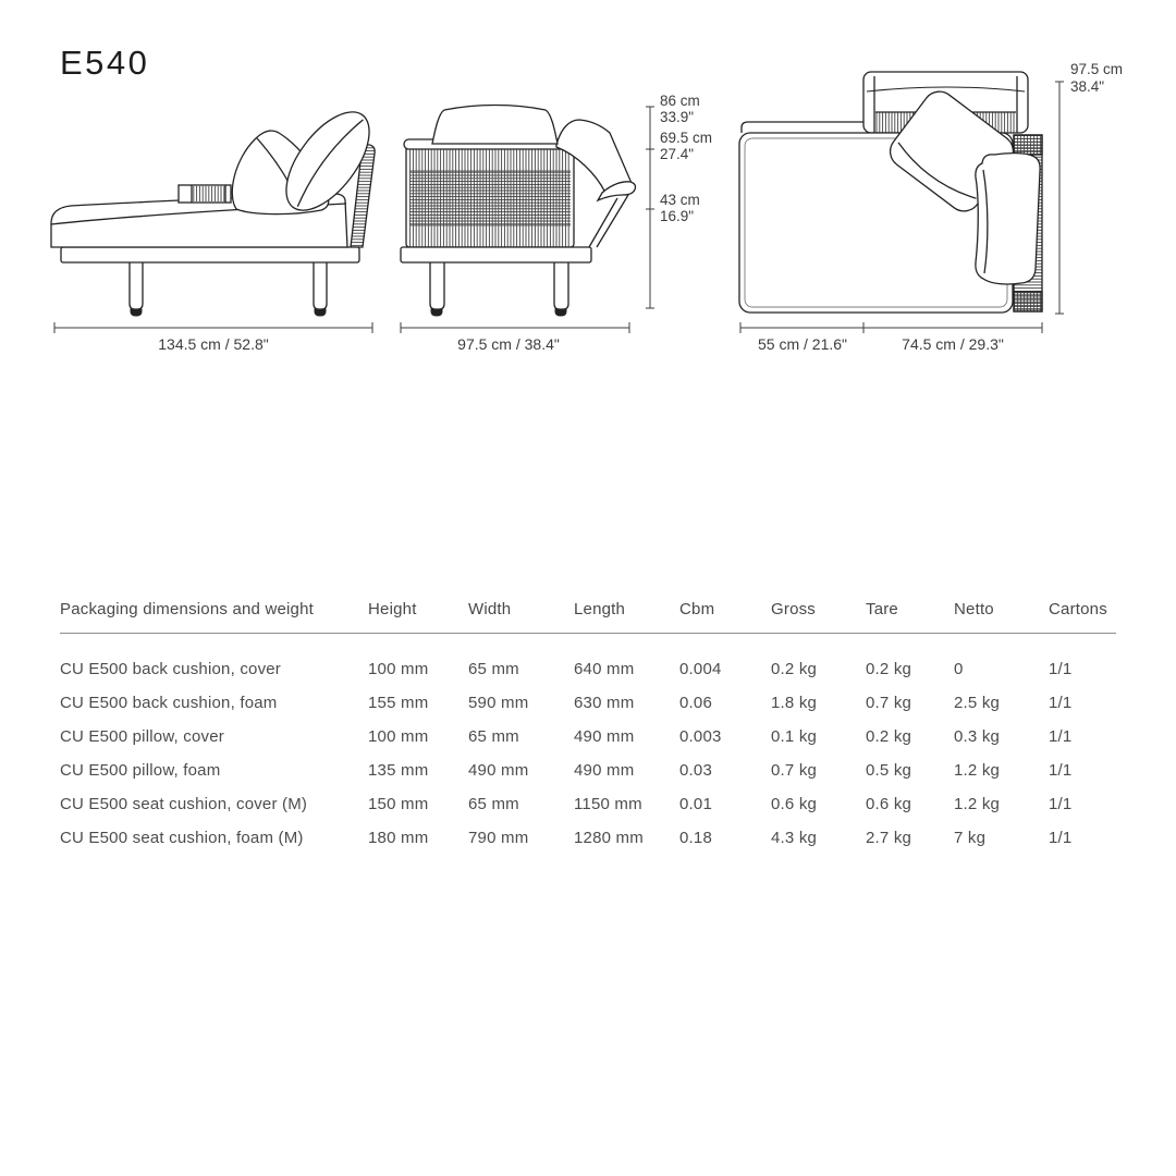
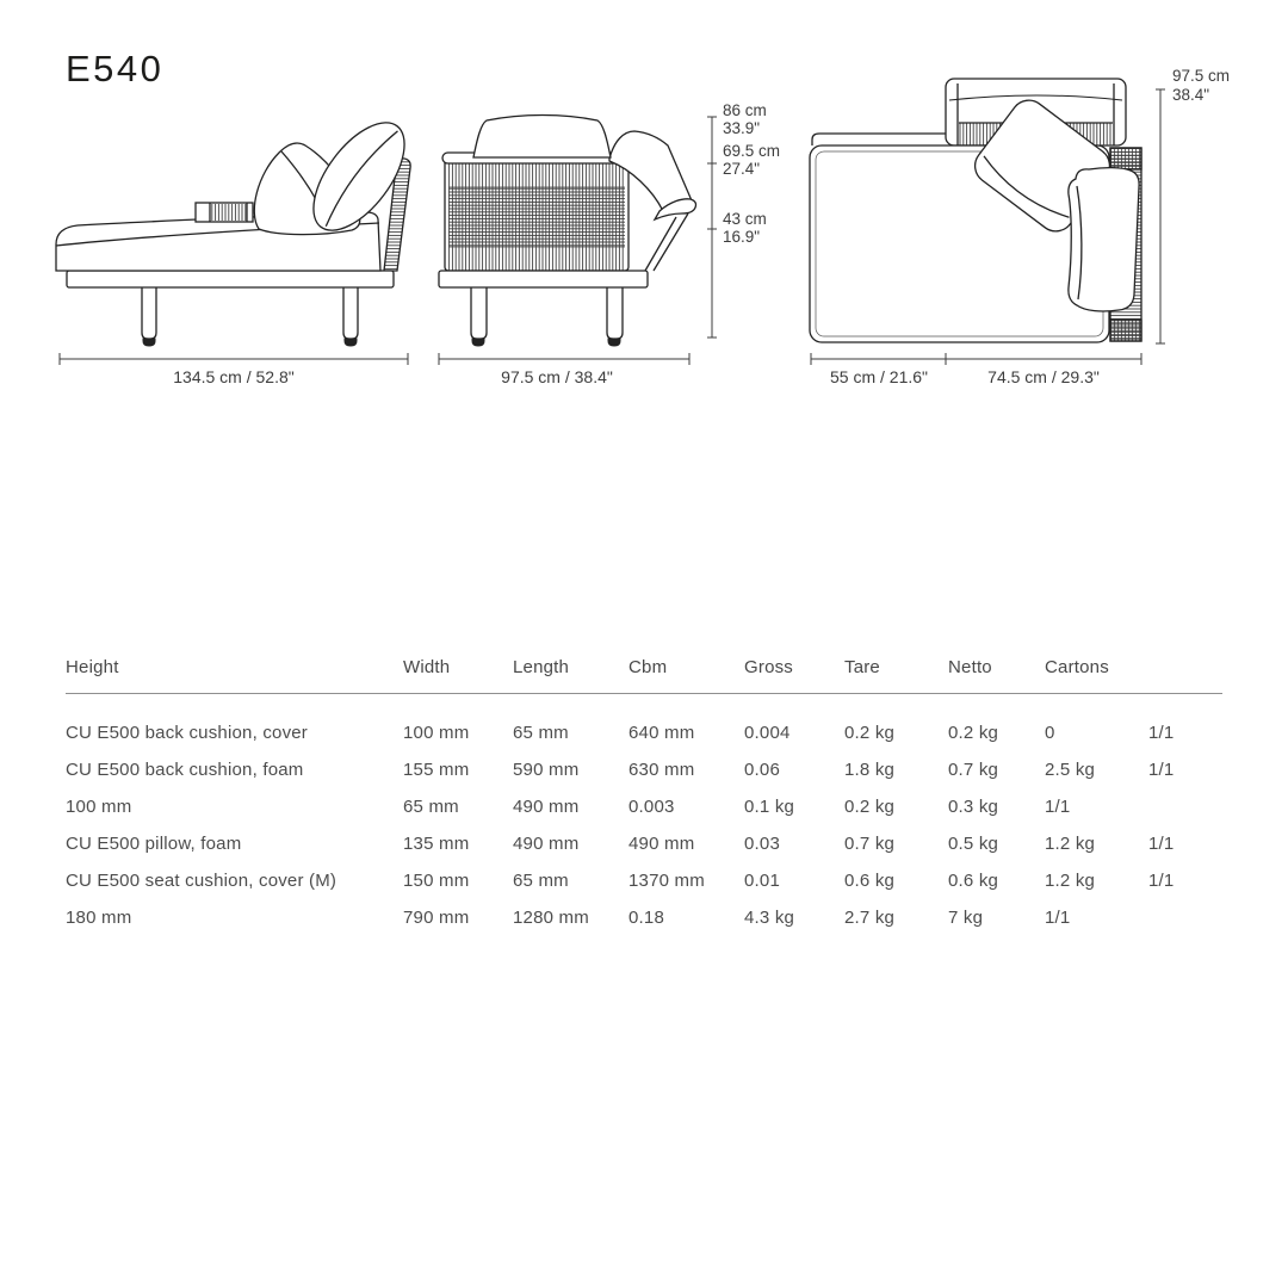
  E540
  134.5 cm / 52.8"
  97.5 cm / 38.4"
  86 cm
  33.9"
  69.5 cm
  27.4"
  43 cm
  16.9"
  55 cm / 21.6"
  74.5 cm / 29.3"
  97.5 cm
  38.4"
- Packaging dimensions and weight
  Height
  Width
  Length
  Cbm
  Gross
  Tare
  Netto
  Cartons
  CU E500 back cushion, cover
  100 mm
  65 mm
  640 mm
  0.004
  0.2 kg
  0.2 kg
  0
  1/1
  CU E500 back cushion, foam
  155 mm
  590 mm
  630 mm
  0.06
  1.8 kg
  0.7 kg
  2.5 kg
  1/1
- CU E500 pillow, cover
  100 mm
  65 mm
  490 mm
  0.003
  0.1 kg
  0.2 kg
  0.3 kg
  1/1
  CU E500 pillow, foam
  135 mm
  490 mm
  490 mm
  0.03
  0.7 kg
  0.5 kg
  1.2 kg
  1/1
  CU E500 seat cushion, cover (M)
  150 mm
  65 mm
- 1150 mm
+ 1370 mm
  0.01
  0.6 kg
  0.6 kg
  1.2 kg
  1/1
- CU E500 seat cushion, foam (M)
  180 mm
  790 mm
  1280 mm
  0.18
  4.3 kg
  2.7 kg
  7 kg
  1/1
